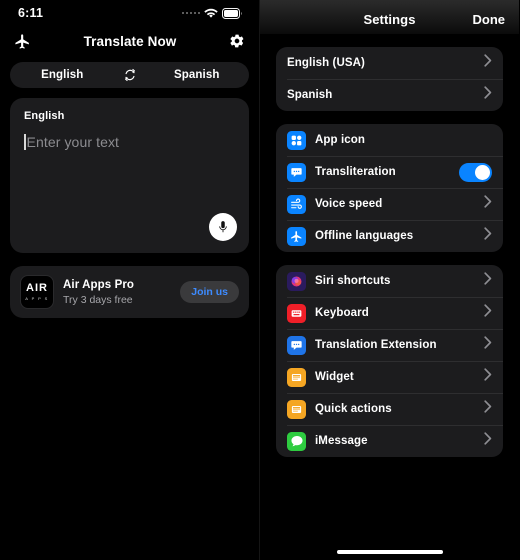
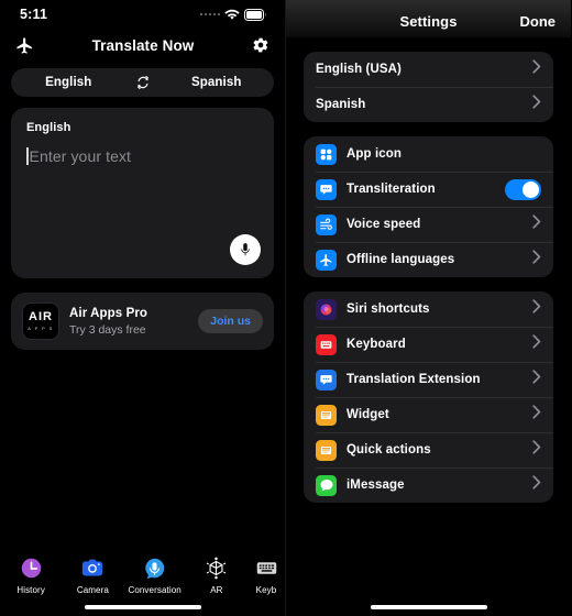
- 6:11
+ 5:11
  Translate Now
  English
  Spanish
  English
  Enter your text
  AIR
  Air Apps Pro
  Try 3 days free
  Join us
+ History
+ Camera
+ Conversation
+ AR
+ Keyb
  Settings
  Done
  English (USA)
  Spanish
  App icon
  Transliteration
  Voice speed
  Offline languages
  Siri shortcuts
  Keyboard
  Translation Extension
  Widget
  Quick actions
  iMessage
